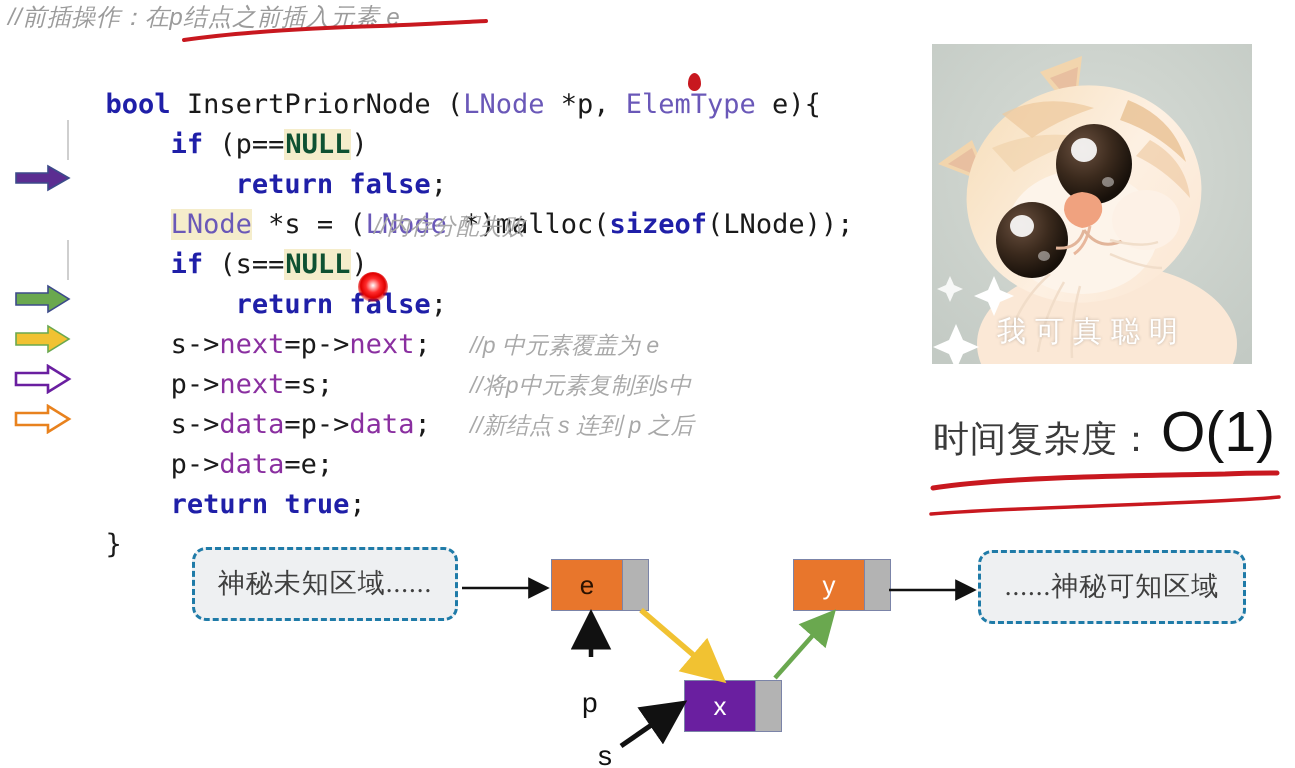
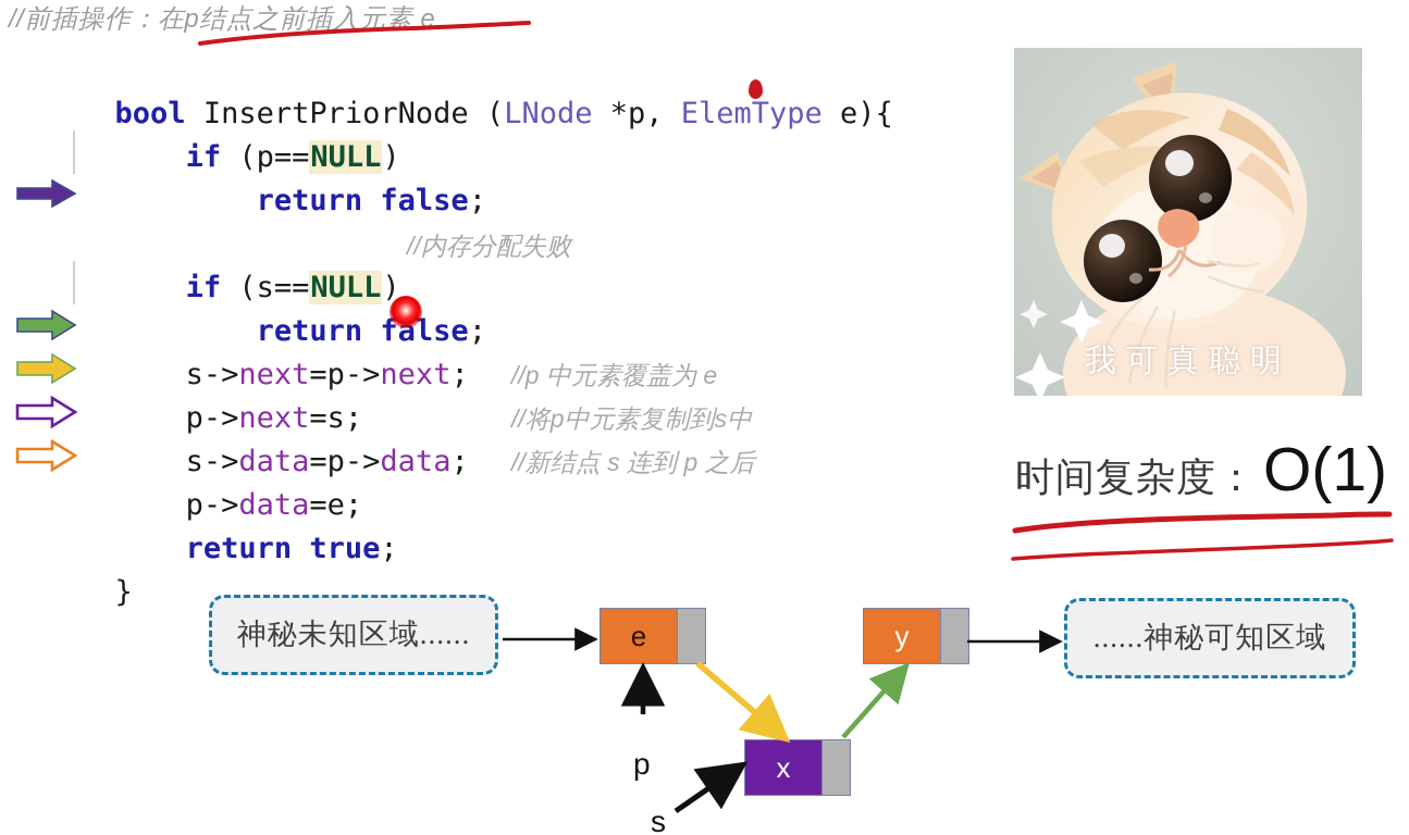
  //前插操作：在p结点之前插入元素 e
  bool InsertPriorNode (LNode *p, ElemType e){
  if (p==NULL)
  return false;
- LNode *s = (LNode *)malloc(sizeof(LNode));
  if (s==NULL)
  //内存分配失败
  return false;
  s->next=p->next;
  p->next=s;
  //p 中元素覆盖为 e
  s->data=p->data;
  //将p中元素复制到s中
  p->data=e;
  //新结点 s 连到 p 之后
  return true;
  }
  我可真聪明
  时间复杂度：
  O(1)
  神秘未知区域......
  ......神秘可知区域
  e
  y
  x
  p
  s
